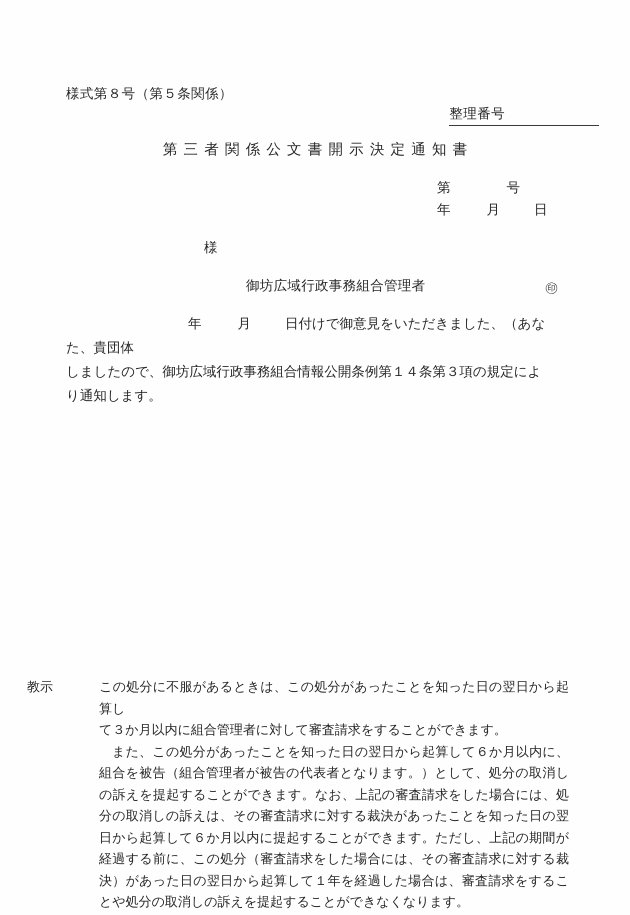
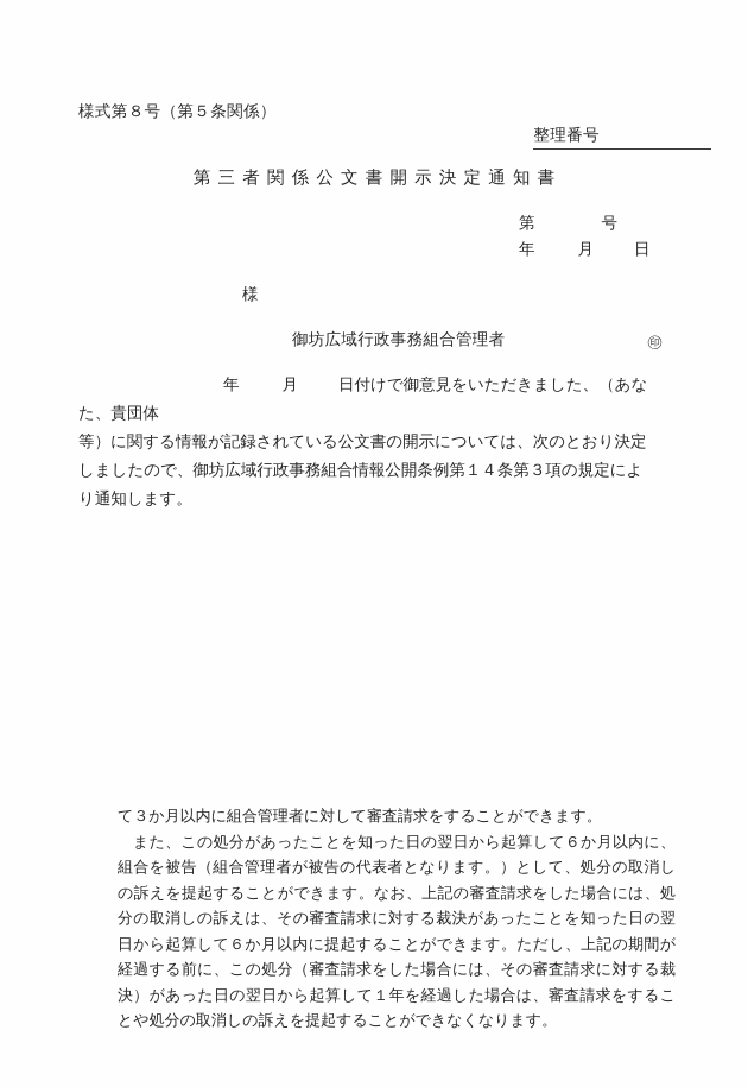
  様式第８号（第５条関係）
  整理番号
  第三者関係公文書開示決定通知書
  第 号
  年 月 日
  様
  御坊広域行政事務組合管理者
  ㊞
  年 月 日付けで御意見をいただきました、（あなた、貴団体
+ 等）に関する情報が記録されている公文書の開示については、次のとおり決定
  しましたので、御坊広域行政事務組合情報公開条例第１４条第３項の規定によ
  り通知します。
- 教示 この処分に不服があるときは、この処分があったことを知った日の翌日から起算し
  て３か月以内に組合管理者に対して審査請求をすることができます。
  また、この処分があったことを知った日の翌日から起算して６か月以内に、組合を被告（組合管理者が被告の代表者となります。）として、処分の取消しの訴えを提起することができます。なお、上記の審査請求をした場合には、処分の取消しの訴えは、その審査請求に対する裁決があったことを知った日の翌日から起算して６か月以内に提起することができます。ただし、上記の期間が経過する前に、この処分（審査請求をした場合には、その審査請求に対する裁決）があった日の翌日から起算して１年を経過した場合は、審査請求をすることや処分の取消しの訴えを提起することができなくなります。
